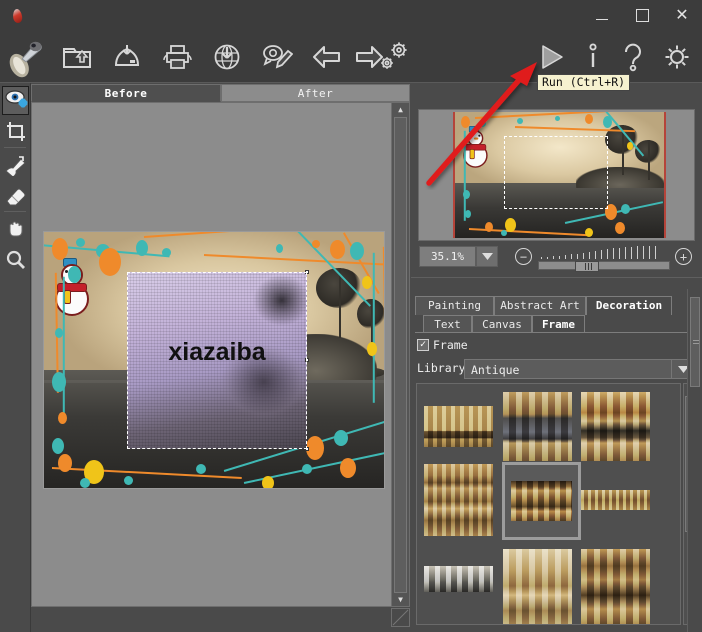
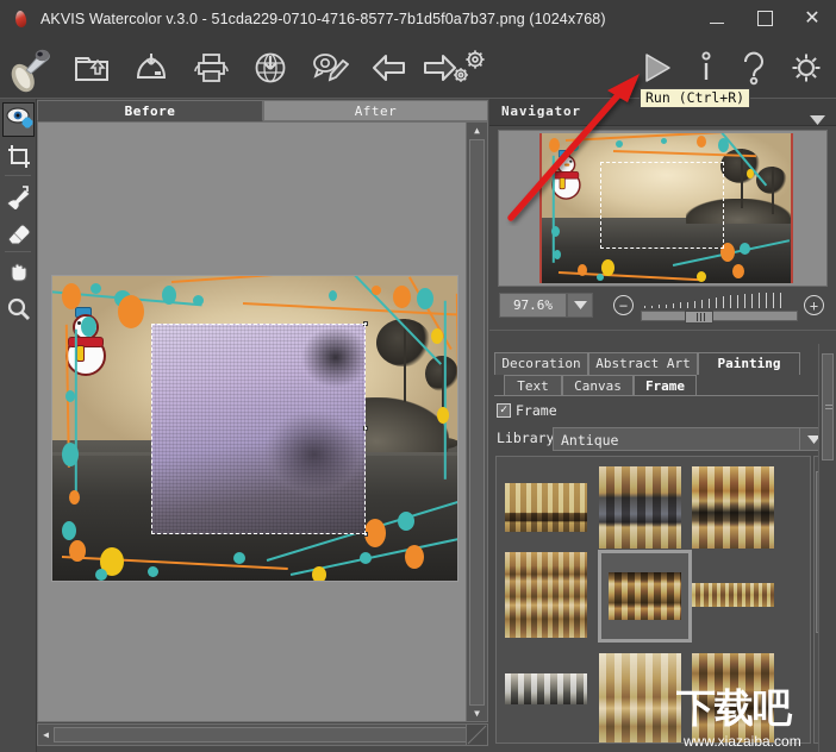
+ AKVIS Watercolor v.3.0 - 51cda229-0710-4716-8577-7b1d5f0a7b37.png (1024x768)
  ✕
  Before
  After
- xiazaiba
  ▲
  ▼
+ ◀
+ Navigator
- 35.1%
+ 97.6%
  −
  +
- Painting
+ Decoration
  Abstract Art
- Decoration
+ Painting
  Text
  Canvas
  Frame
  ✓
  Frame
  Library
  Antique
  Run (Ctrl+R)
+ 下载吧
+ www.xiazaiba.com
